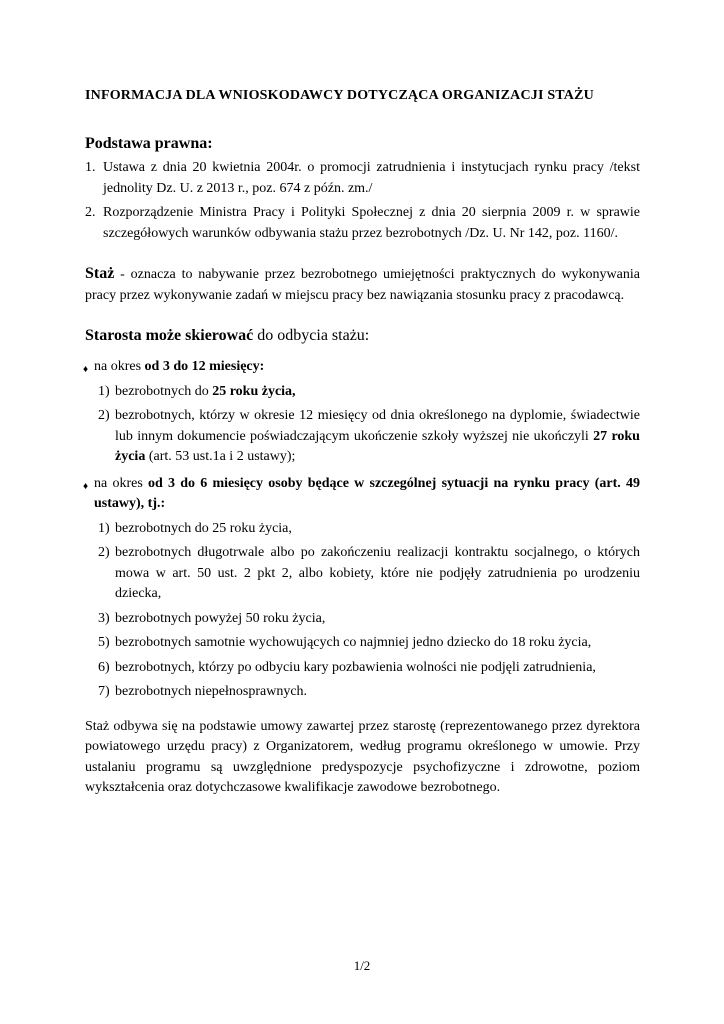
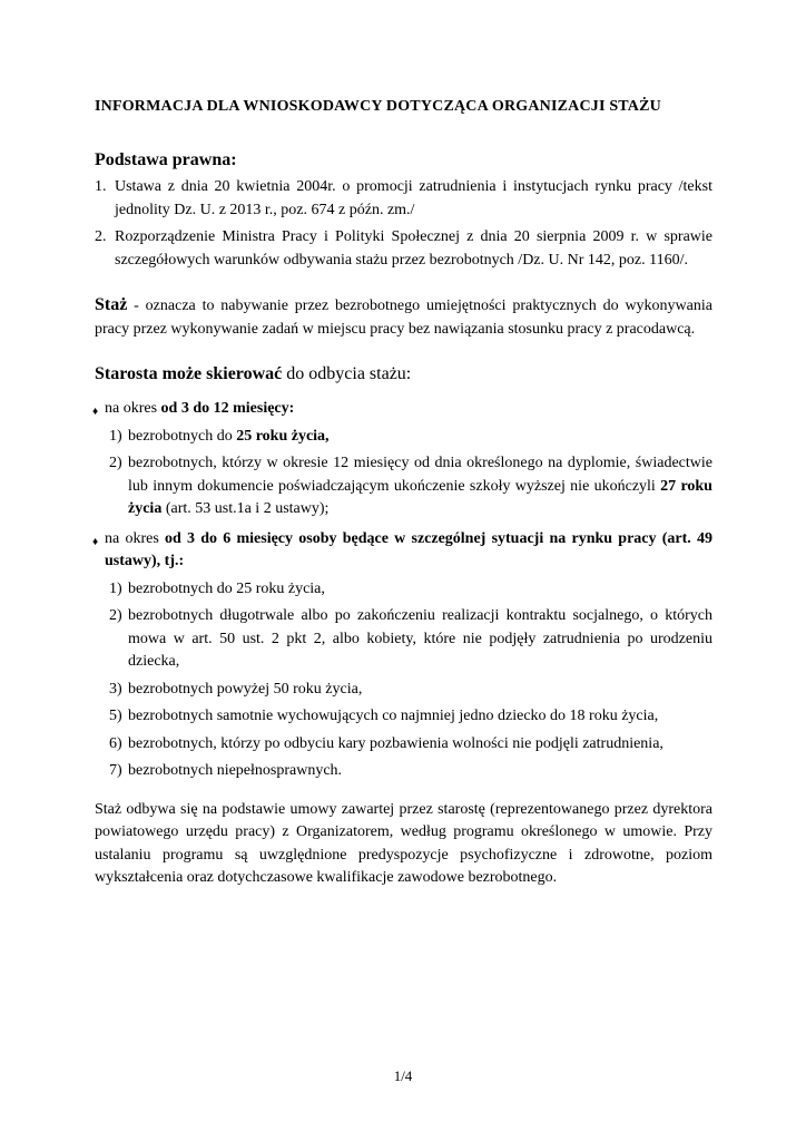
  INFORMACJA DLA WNIOSKODAWCY DOTYCZĄCA ORGANIZACJI STAŻU
  Podstawa prawna:
  1.
  Ustawa z dnia 20 kwietnia 2004r. o promocji zatrudnienia i instytucjach rynku pracy /tekst jednolity Dz. U. z 2013 r., poz. 674 z późn. zm./
  2.
  Rozporządzenie Ministra Pracy i Polityki Społecznej z dnia 20 sierpnia 2009 r. w sprawie szczegółowych warunków odbywania stażu przez bezrobotnych /Dz. U. Nr 142, poz. 1160/.
  Staż - oznacza to nabywanie przez bezrobotnego umiejętności praktycznych do wykonywania pracy przez wykonywanie zadań w miejscu pracy bez nawiązania stosunku pracy z pracodawcą.
  Starosta może skierować do odbycia stażu:
  ♦
  na okres od 3 do 12 miesięcy:
  1)
  bezrobotnych do 25 roku życia,
  2)
  bezrobotnych, którzy w okresie 12 miesięcy od dnia określonego na dyplomie, świadectwie lub innym dokumencie poświadczającym ukończenie szkoły wyższej nie ukończyli 27 roku życia (art. 53 ust.1a i 2 ustawy);
  ♦
  na okres od 3 do 6 miesięcy osoby będące w szczególnej sytuacji na rynku pracy (art. 49 ustawy), tj.:
  1)
  bezrobotnych do 25 roku życia,
  2)
  bezrobotnych długotrwale albo po zakończeniu realizacji kontraktu socjalnego, o których mowa w art. 50 ust. 2 pkt 2, albo kobiety, które nie podjęły zatrudnienia po urodzeniu dziecka,
  3)
  bezrobotnych powyżej 50 roku życia,
  5)
  bezrobotnych samotnie wychowujących co najmniej jedno dziecko do 18 roku życia,
  6)
  bezrobotnych, którzy po odbyciu kary pozbawienia wolności nie podjęli zatrudnienia,
  7)
  bezrobotnych niepełnosprawnych.
  Staż odbywa się na podstawie umowy zawartej przez starostę (reprezentowanego przez dyrektora powiatowego urzędu pracy) z Organizatorem, według programu określonego w umowie. Przy ustalaniu programu są uwzględnione predyspozycje psychofizyczne i zdrowotne, poziom wykształcenia oraz dotychczasowe kwalifikacje zawodowe bezrobotnego.
- 1/2
+ 1/4
